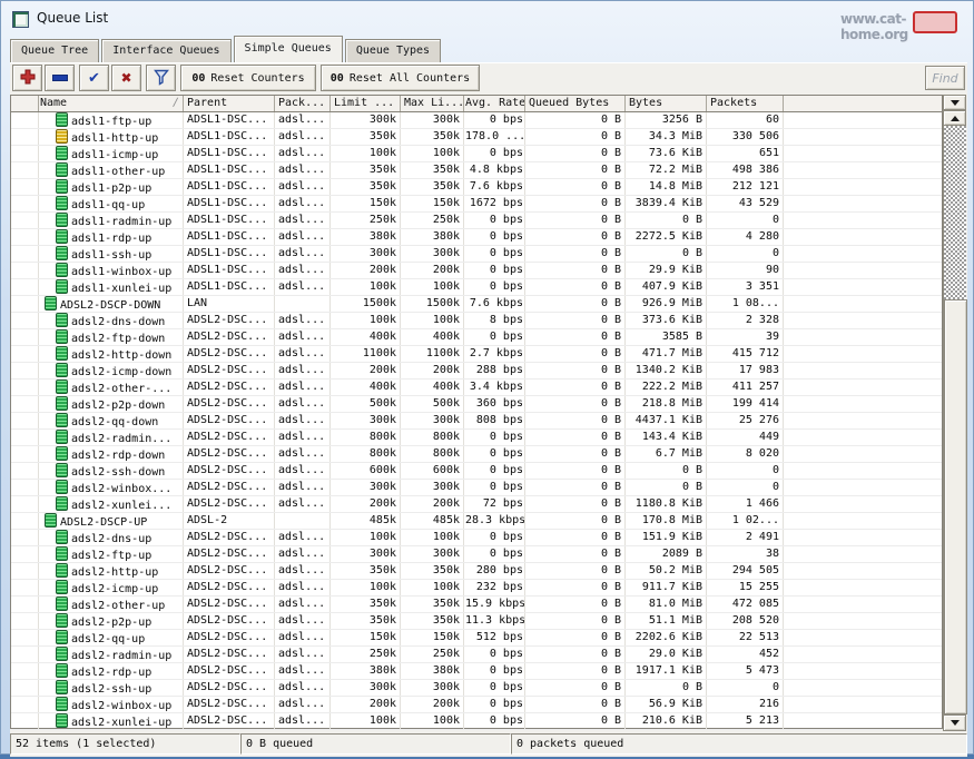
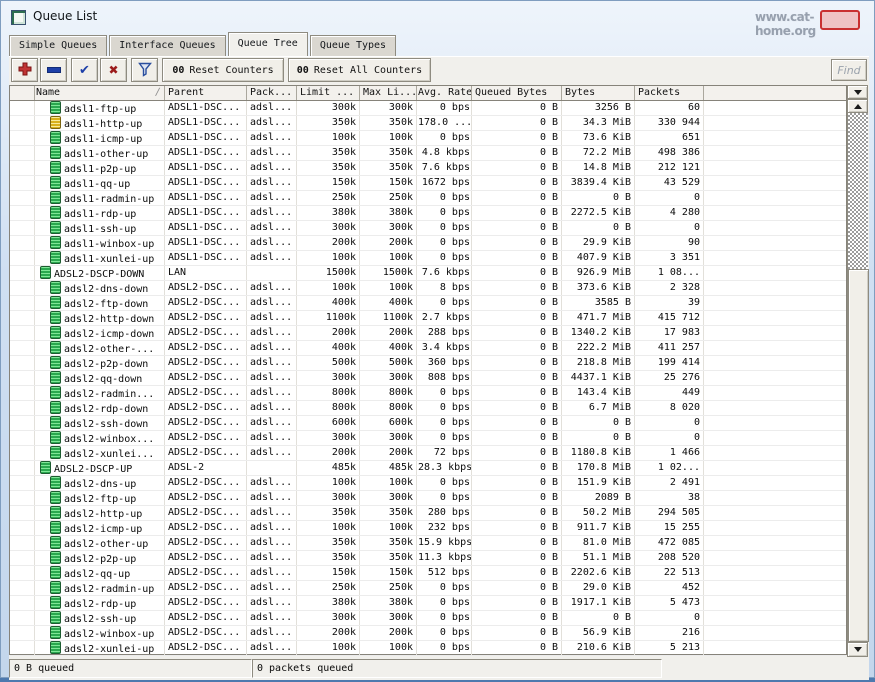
  Queue List
  www.cat-home.org
- Queue Tree
+ Simple Queues
  Interface Queues
- Simple Queues
+ Queue Tree
  Queue Types
  ✔
  ✖
  00
  Reset Counters
  00
  Reset All Counters
  Find
  Name
  ∕
  Parent
  Pack...
  Limit ...
  Max Li...
  Avg. Rate
  Queued Bytes
  Bytes
  Packets
  adsl1-ftp-up
  ADSL1-DSC...
  adsl...
  300k
  300k
  0 bps
  0 B
  3256 B
  60
  adsl1-http-up
  ADSL1-DSC...
  adsl...
  350k
  350k
  178.0 ...
  0 B
  34.3 MiB
- 330 506
+ 330 944
  adsl1-icmp-up
  ADSL1-DSC...
  adsl...
  100k
  100k
  0 bps
  0 B
  73.6 KiB
  651
  adsl1-other-up
  ADSL1-DSC...
  adsl...
  350k
  350k
  4.8 kbps
  0 B
  72.2 MiB
  498 386
  adsl1-p2p-up
  ADSL1-DSC...
  adsl...
  350k
  350k
  7.6 kbps
  0 B
  14.8 MiB
  212 121
  adsl1-qq-up
  ADSL1-DSC...
  adsl...
  150k
  150k
  1672 bps
  0 B
  3839.4 KiB
  43 529
  adsl1-radmin-up
  ADSL1-DSC...
  adsl...
  250k
  250k
  0 bps
  0 B
  0 B
  0
  adsl1-rdp-up
  ADSL1-DSC...
  adsl...
  380k
  380k
  0 bps
  0 B
  2272.5 KiB
  4 280
  adsl1-ssh-up
  ADSL1-DSC...
  adsl...
  300k
  300k
  0 bps
  0 B
  0 B
  0
  adsl1-winbox-up
  ADSL1-DSC...
  adsl...
  200k
  200k
  0 bps
  0 B
  29.9 KiB
  90
  adsl1-xunlei-up
  ADSL1-DSC...
  adsl...
  100k
  100k
  0 bps
  0 B
  407.9 KiB
  3 351
  ADSL2-DSCP-DOWN
  LAN
  1500k
  1500k
  7.6 kbps
  0 B
  926.9 MiB
  1 08...
  adsl2-dns-down
  ADSL2-DSC...
  adsl...
  100k
  100k
  8 bps
  0 B
  373.6 KiB
  2 328
  adsl2-ftp-down
  ADSL2-DSC...
  adsl...
  400k
  400k
  0 bps
  0 B
  3585 B
  39
  adsl2-http-down
  ADSL2-DSC...
  adsl...
  1100k
  1100k
  2.7 kbps
  0 B
  471.7 MiB
  415 712
  adsl2-icmp-down
  ADSL2-DSC...
  adsl...
  200k
  200k
  288 bps
  0 B
  1340.2 KiB
  17 983
  adsl2-other-...
  ADSL2-DSC...
  adsl...
  400k
  400k
  3.4 kbps
  0 B
  222.2 MiB
  411 257
  adsl2-p2p-down
  ADSL2-DSC...
  adsl...
  500k
  500k
  360 bps
  0 B
  218.8 MiB
  199 414
  adsl2-qq-down
  ADSL2-DSC...
  adsl...
  300k
  300k
  808 bps
  0 B
  4437.1 KiB
  25 276
  adsl2-radmin...
  ADSL2-DSC...
  adsl...
  800k
  800k
  0 bps
  0 B
  143.4 KiB
  449
  adsl2-rdp-down
  ADSL2-DSC...
  adsl...
  800k
  800k
  0 bps
  0 B
  6.7 MiB
  8 020
  adsl2-ssh-down
  ADSL2-DSC...
  adsl...
  600k
  600k
  0 bps
  0 B
  0 B
  0
  adsl2-winbox...
  ADSL2-DSC...
  adsl...
  300k
  300k
  0 bps
  0 B
  0 B
  0
  adsl2-xunlei...
  ADSL2-DSC...
  adsl...
  200k
  200k
  72 bps
  0 B
  1180.8 KiB
  1 466
  ADSL2-DSCP-UP
  ADSL-2
  485k
  485k
  28.3 kbps
  0 B
  170.8 MiB
  1 02...
  adsl2-dns-up
  ADSL2-DSC...
  adsl...
  100k
  100k
  0 bps
  0 B
  151.9 KiB
  2 491
  adsl2-ftp-up
  ADSL2-DSC...
  adsl...
  300k
  300k
  0 bps
  0 B
  2089 B
  38
  adsl2-http-up
  ADSL2-DSC...
  adsl...
  350k
  350k
  280 bps
  0 B
  50.2 MiB
  294 505
  adsl2-icmp-up
  ADSL2-DSC...
  adsl...
  100k
  100k
  232 bps
  0 B
  911.7 KiB
  15 255
  adsl2-other-up
  ADSL2-DSC...
  adsl...
  350k
  350k
  15.9 kbps
  0 B
  81.0 MiB
  472 085
  adsl2-p2p-up
  ADSL2-DSC...
  adsl...
  350k
  350k
  11.3 kbps
  0 B
  51.1 MiB
  208 520
  adsl2-qq-up
  ADSL2-DSC...
  adsl...
  150k
  150k
  512 bps
  0 B
  2202.6 KiB
  22 513
  adsl2-radmin-up
  ADSL2-DSC...
  adsl...
  250k
  250k
  0 bps
  0 B
  29.0 KiB
  452
  adsl2-rdp-up
  ADSL2-DSC...
  adsl...
  380k
  380k
  0 bps
  0 B
  1917.1 KiB
  5 473
  adsl2-ssh-up
  ADSL2-DSC...
  adsl...
  300k
  300k
  0 bps
  0 B
  0 B
  0
  adsl2-winbox-up
  ADSL2-DSC...
  adsl...
  200k
  200k
  0 bps
  0 B
  56.9 KiB
  216
  adsl2-xunlei-up
  ADSL2-DSC...
  adsl...
  100k
  100k
  0 bps
  0 B
  210.6 KiB
  5 213
- 52 items (1 selected)
  0 B queued
  0 packets queued
